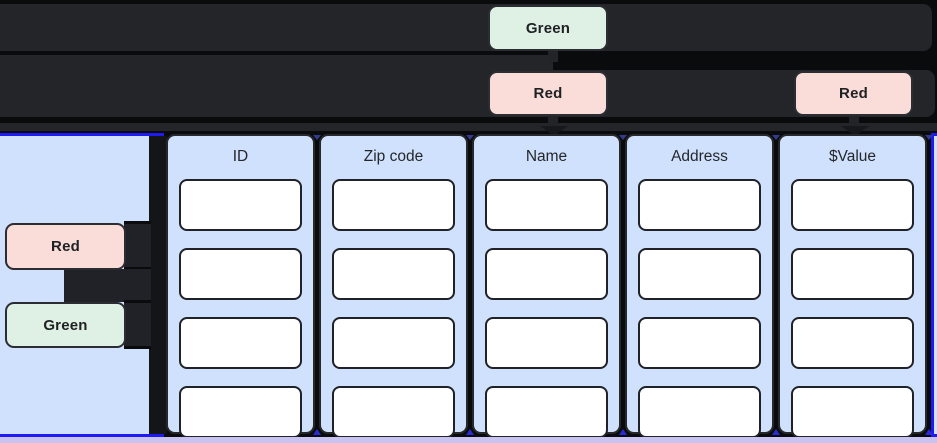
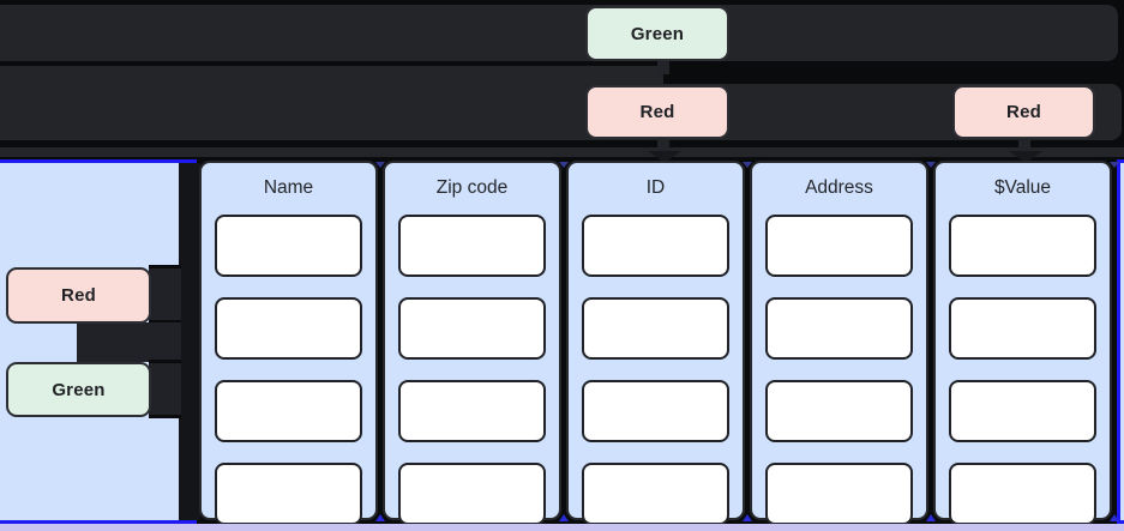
  Green
  Red
  Red
  Red
  Green
- ID
+ Name
  Zip code
- Name
+ ID
  Address
  $Value
